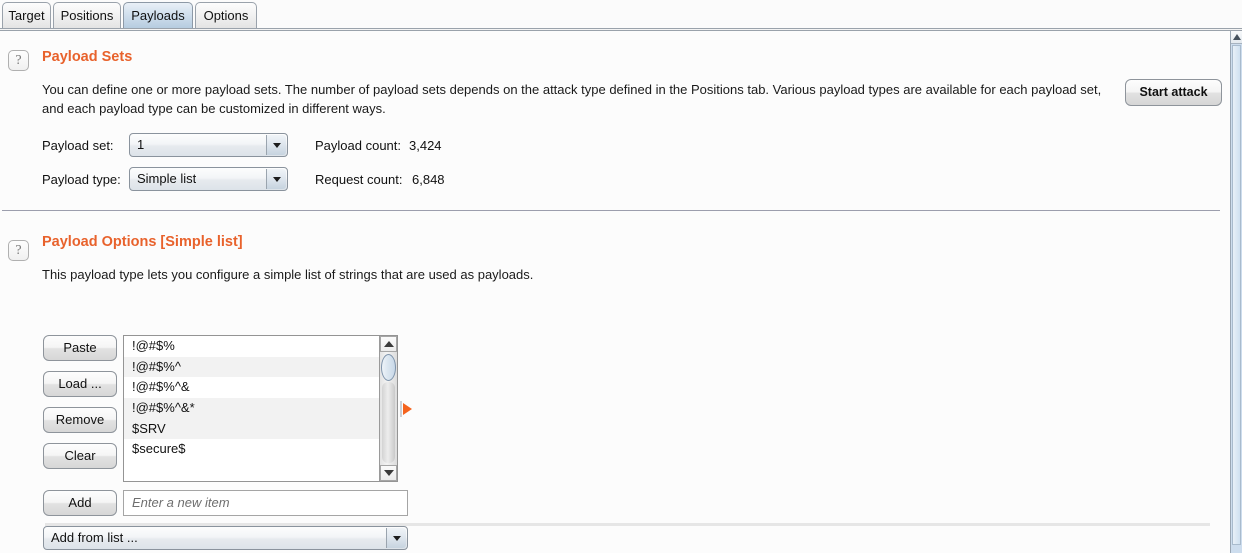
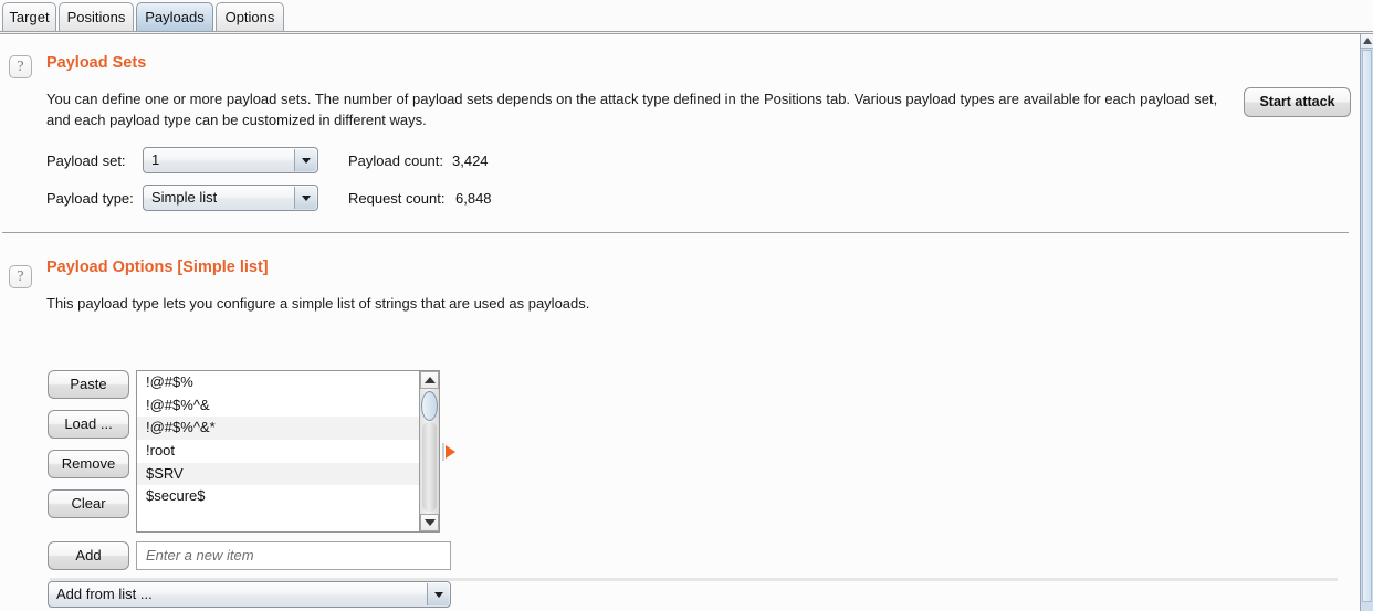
  Target
  Positions
  Payloads
  Options
  ?
  Payload Sets
  You can define one or more payload sets. The number of payload sets depends on the attack type defined in the Positions tab. Various payload types are available for each payload set,
  and each payload type can be customized in different ways.
  Start attack
  Payload set:
  1
  Payload count:
  3,424
  Payload type:
  Simple list
  Request count:
  6,848
  ?
  Payload Options [Simple list]
  This payload type lets you configure a simple list of strings that are used as payloads.
  Paste
  Load ...
  Remove
  Clear
  !@#$%
- !@#$%^
  !@#$%^&
  !@#$%^&*
+ !root
  $SRV
  $secure$
  Add
  Enter a new item
  Add from list ...
